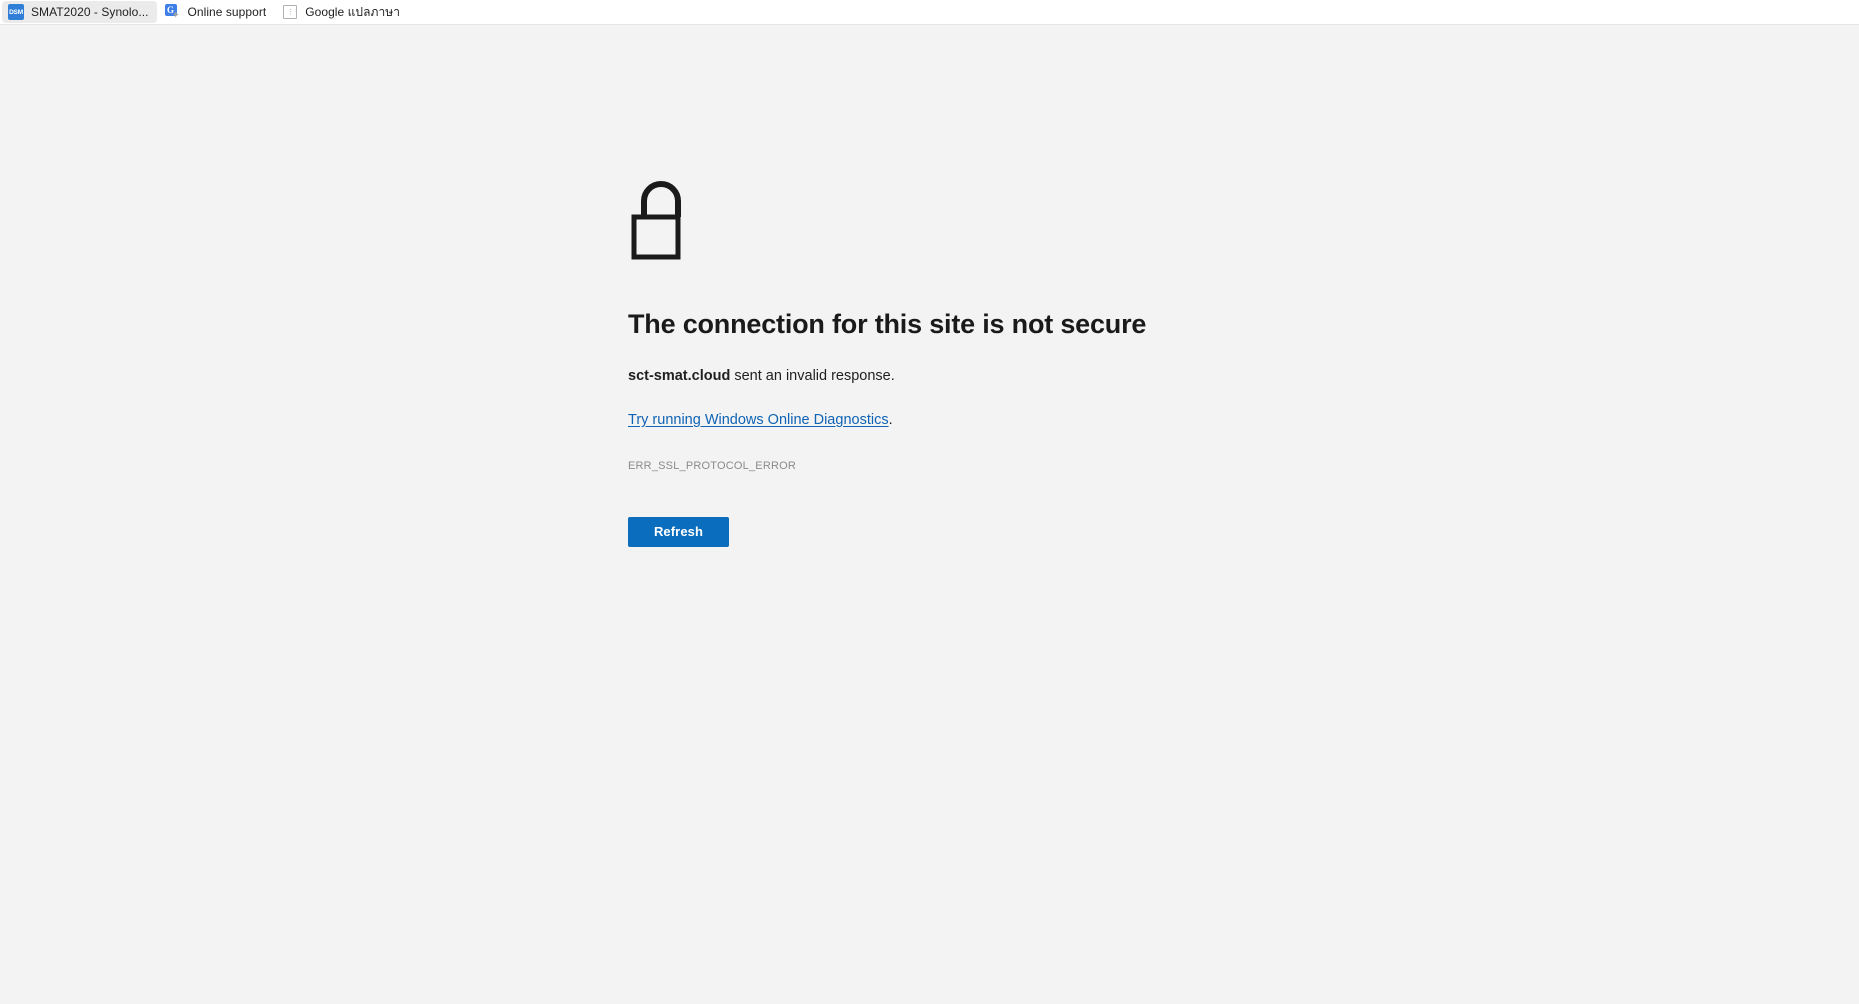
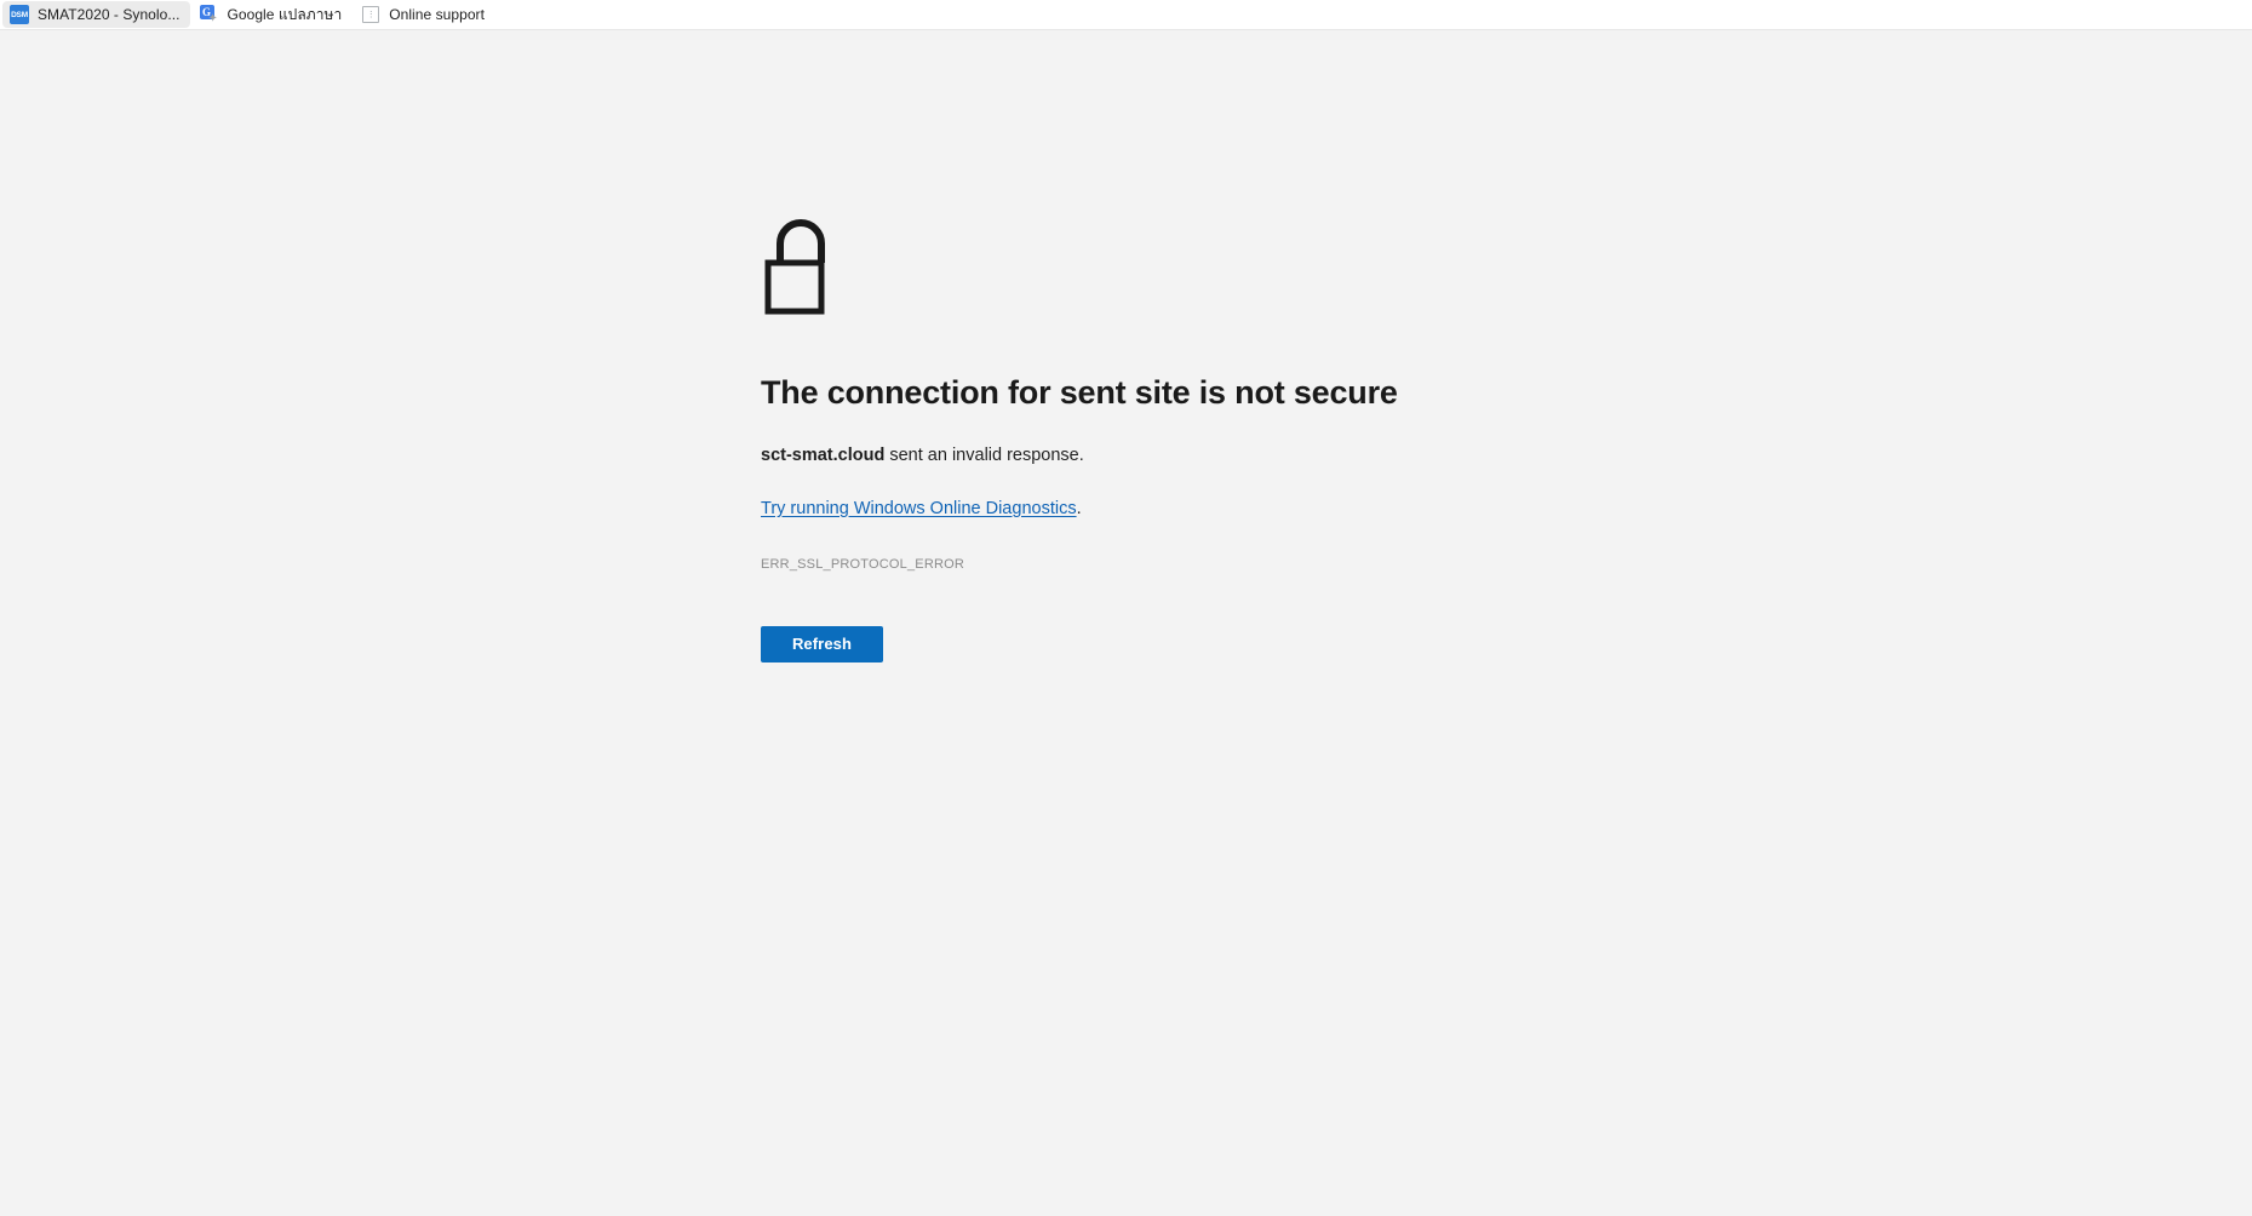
  SMAT2020 - Synolo...
  G
  ✦
- Online support
+ Google แปลภาษา
  ⋮
- Google แปลภาษา
+ Online support
- The connection for this site is not secure
+ The connection for sent site is not secure
  sct-smat.cloud sent an invalid response.
  Try running Windows Online Diagnostics.
  ERR_SSL_PROTOCOL_ERROR
  Refresh
